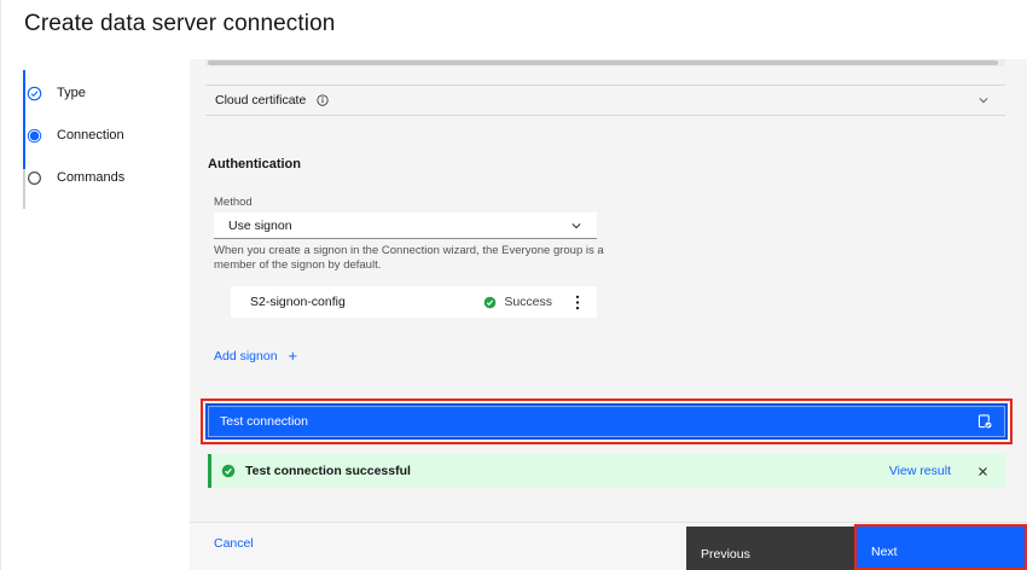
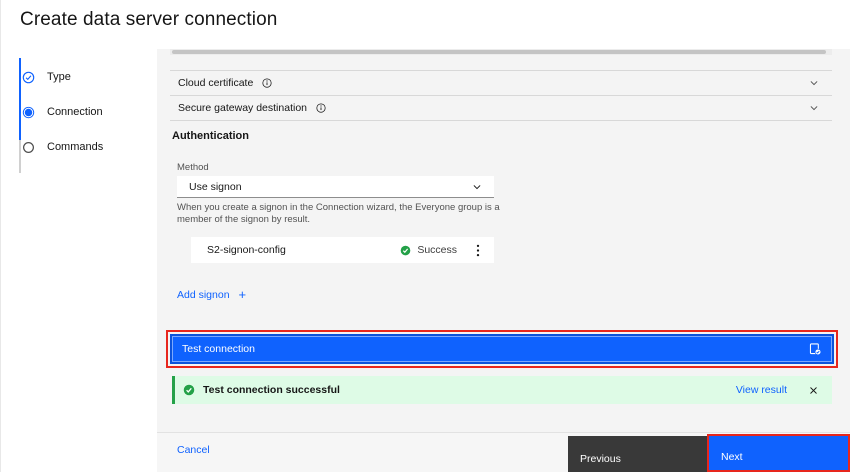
  Create data server connection
  Type
  Connection
  Commands
  Cloud certificate
+ Secure gateway destination
  Authentication
  Method
  Use signon
- When you create a signon in the Connection wizard, the Everyone group is a member of the signon by default.
+ When you create a signon in the Connection wizard, the Everyone group is a member of the signon by result.
  S2-signon-config
  Success
  Add signon
  +
  Test connection
  Test connection successful
  View result
  Cancel
  Previous
  Next
